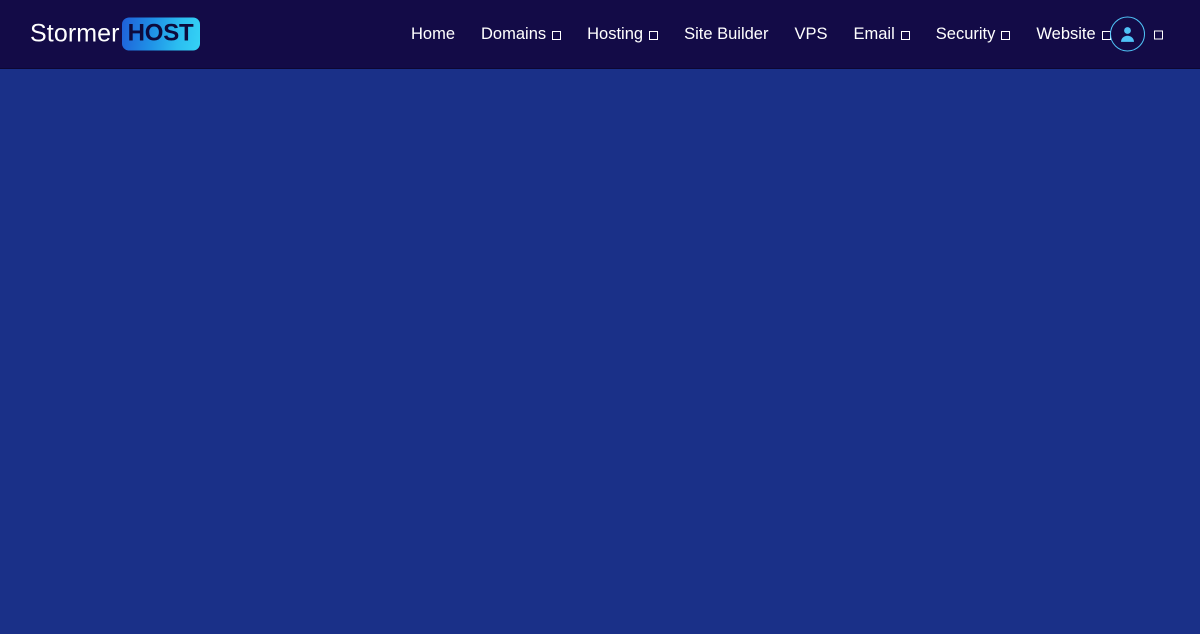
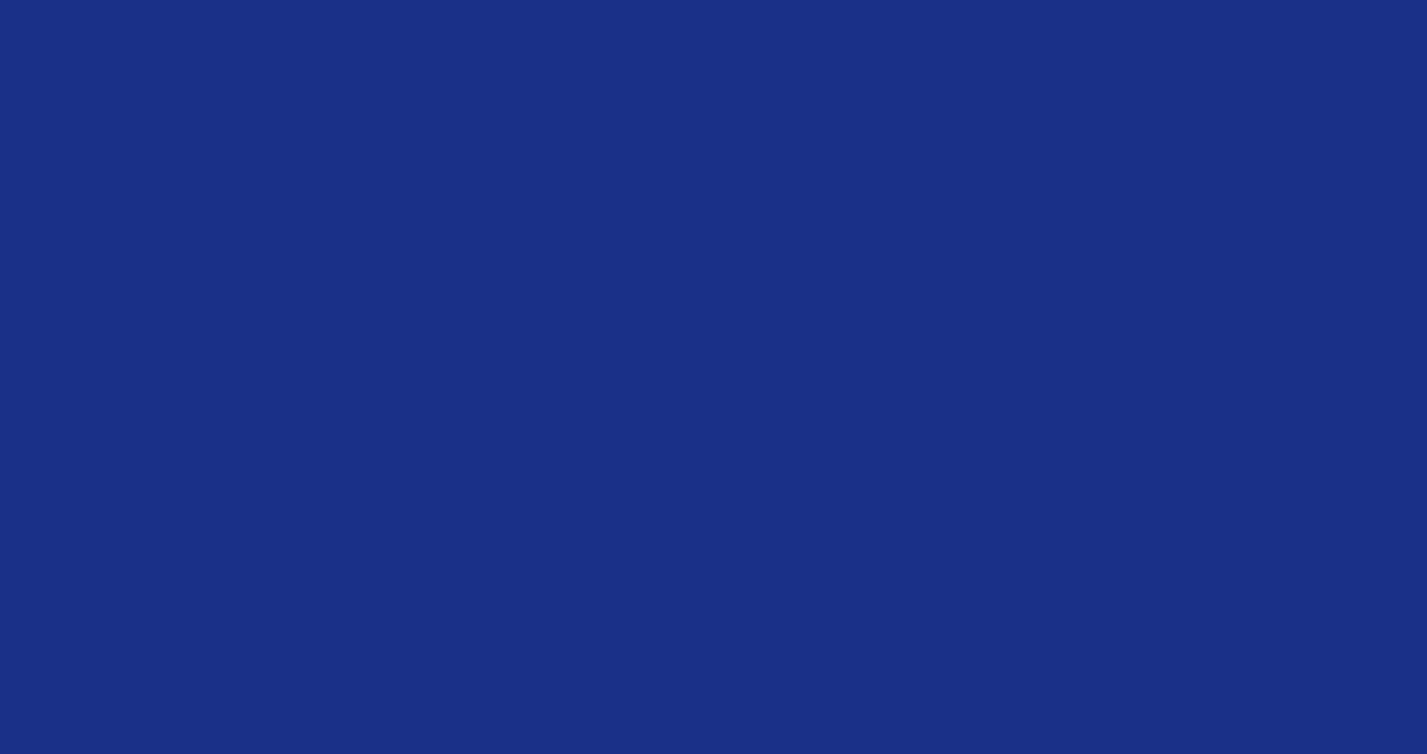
- Stormer
- HOST
- Home
- Domains
- Hosting
- Site Builder
- VPS
- Email
- Security
- Website
